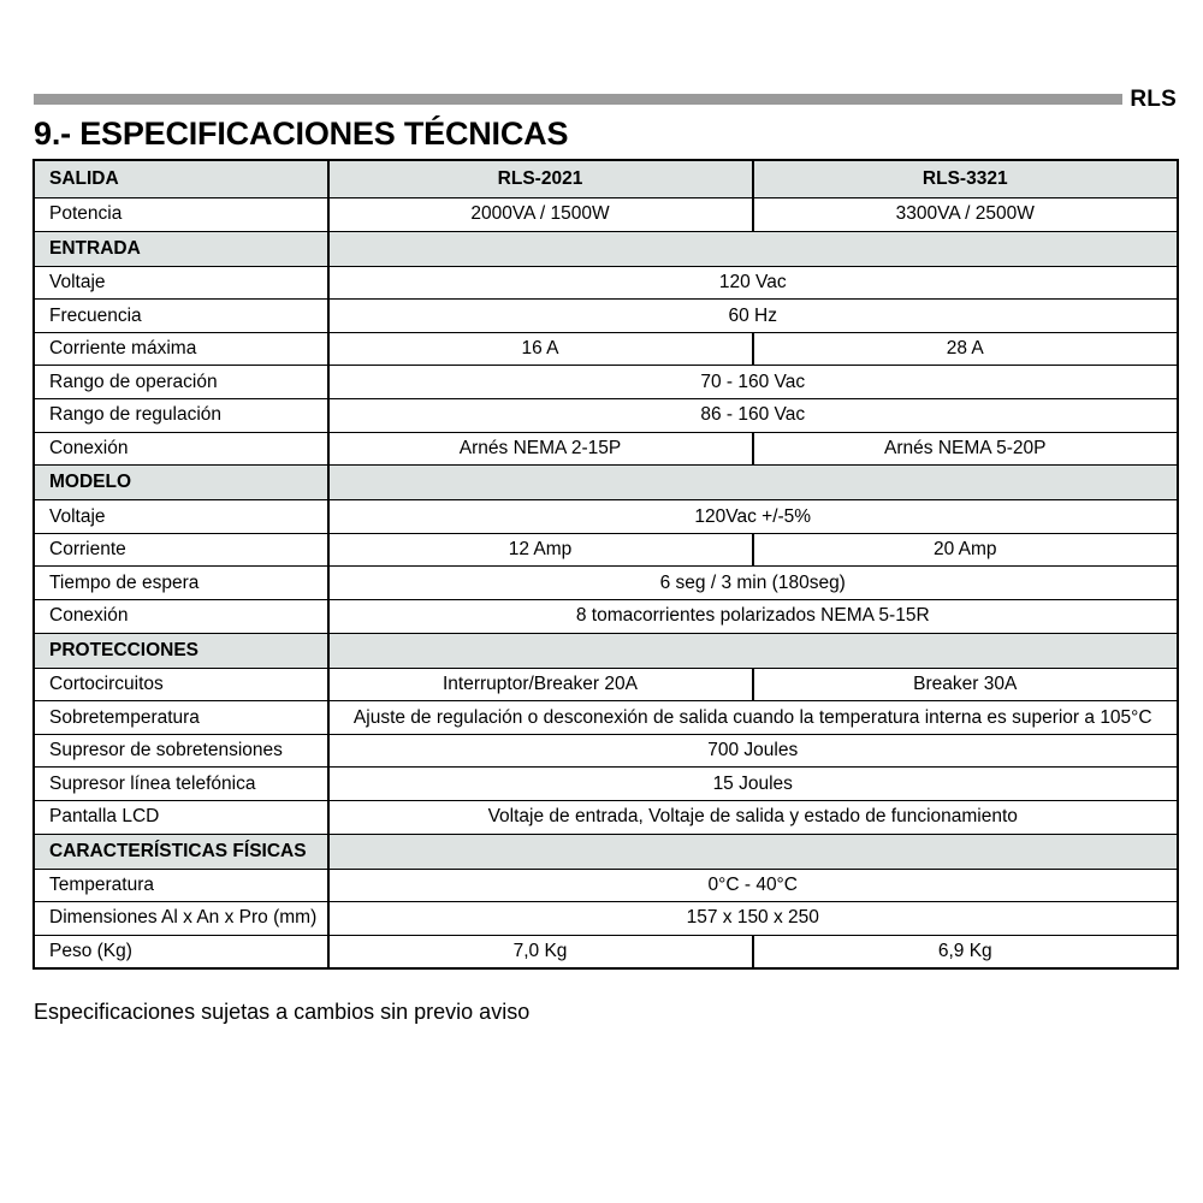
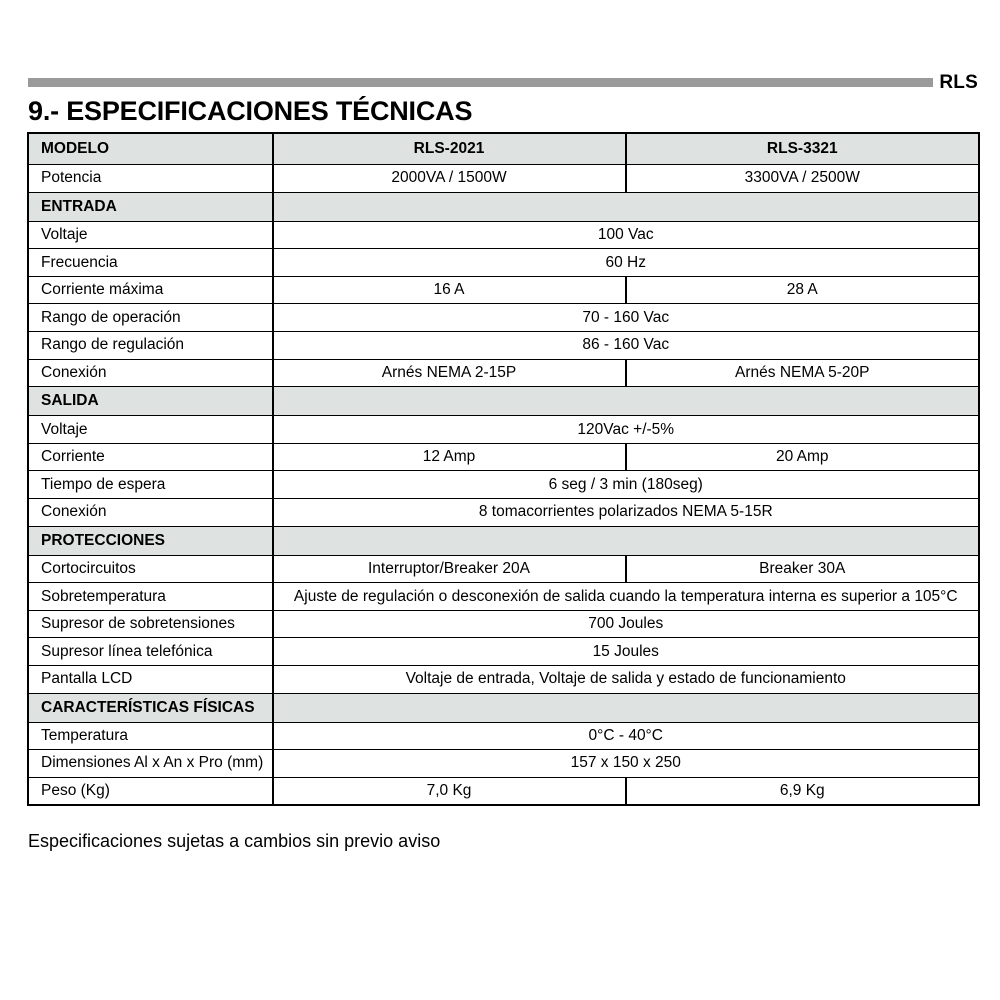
  RLS
  9.- ESPECIFICACIONES TÉCNICAS
- SALIDA	RLS-2021	RLS-3321
+ MODELO	RLS-2021	RLS-3321
  Potencia	2000VA / 1500W	3300VA / 2500W
  ENTRADA
- Voltaje	120 Vac
+ Voltaje	100 Vac
  Frecuencia	60 Hz
  Corriente máxima	16 A	28 A
  Rango de operación	70 - 160 Vac
  Rango de regulación	86 - 160 Vac
  Conexión	Arnés NEMA 2-15P	Arnés NEMA 5-20P
- MODELO
+ SALIDA
  Voltaje	120Vac +/-5%
  Corriente	12 Amp	20 Amp
  Tiempo de espera	6 seg / 3 min (180seg)
  Conexión	8 tomacorrientes polarizados NEMA 5-15R
  PROTECCIONES
  Cortocircuitos	Interruptor/Breaker 20A	Breaker 30A
  Sobretemperatura	Ajuste de regulación o desconexión de salida cuando la temperatura interna es superior a 105°C
  Supresor de sobretensiones	700 Joules
  Supresor línea telefónica	15 Joules
  Pantalla LCD	Voltaje de entrada, Voltaje de salida y estado de funcionamiento
  CARACTERÍSTICAS FÍSICAS
  Temperatura	0°C - 40°C
  Dimensiones Al x An x Pro (mm)	157 x 150 x 250
  Peso (Kg)	7,0 Kg	6,9 Kg
  Especificaciones sujetas a cambios sin previo aviso
